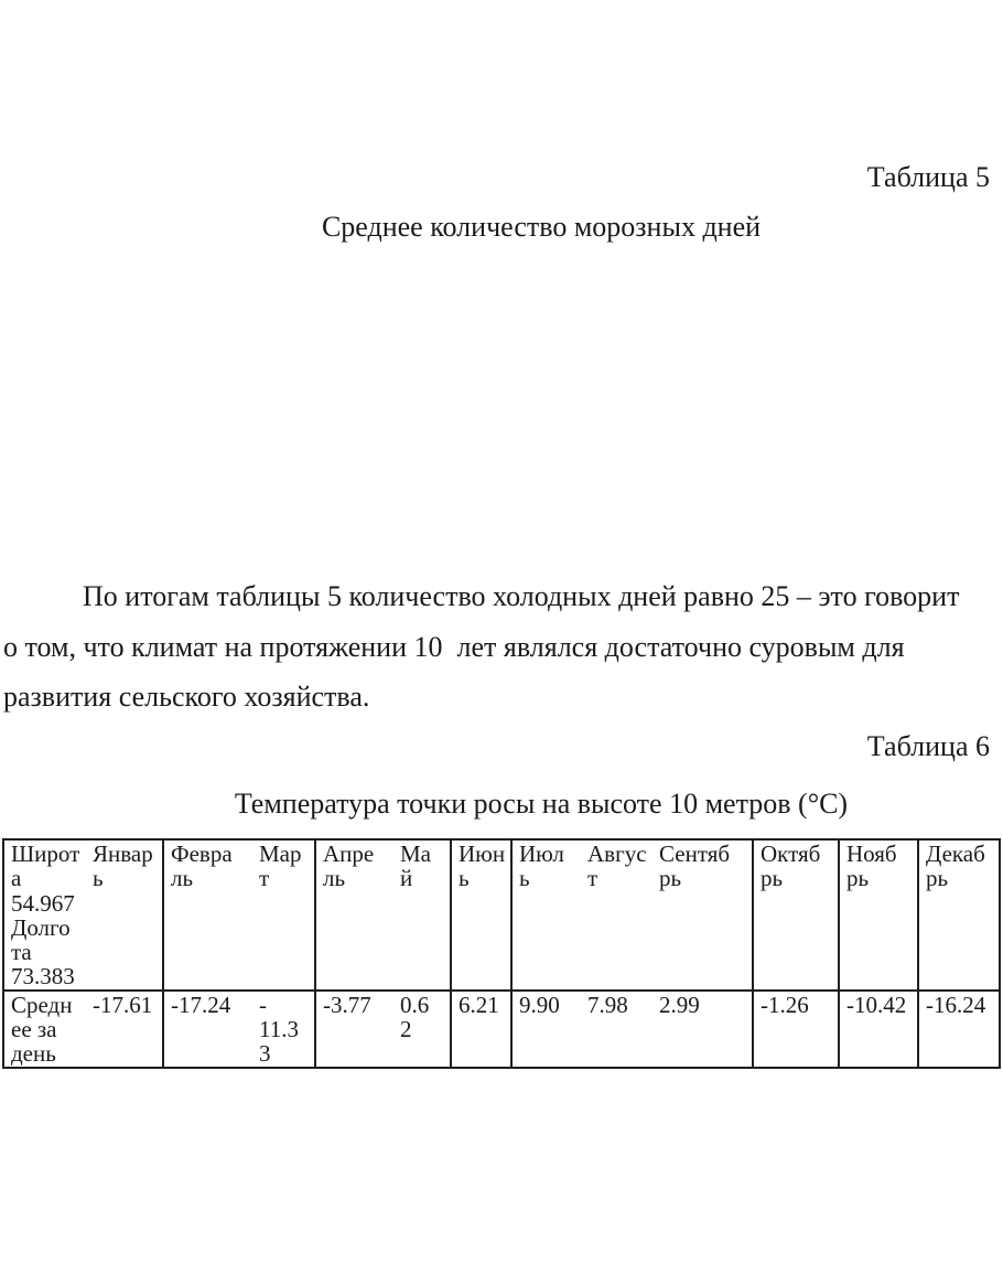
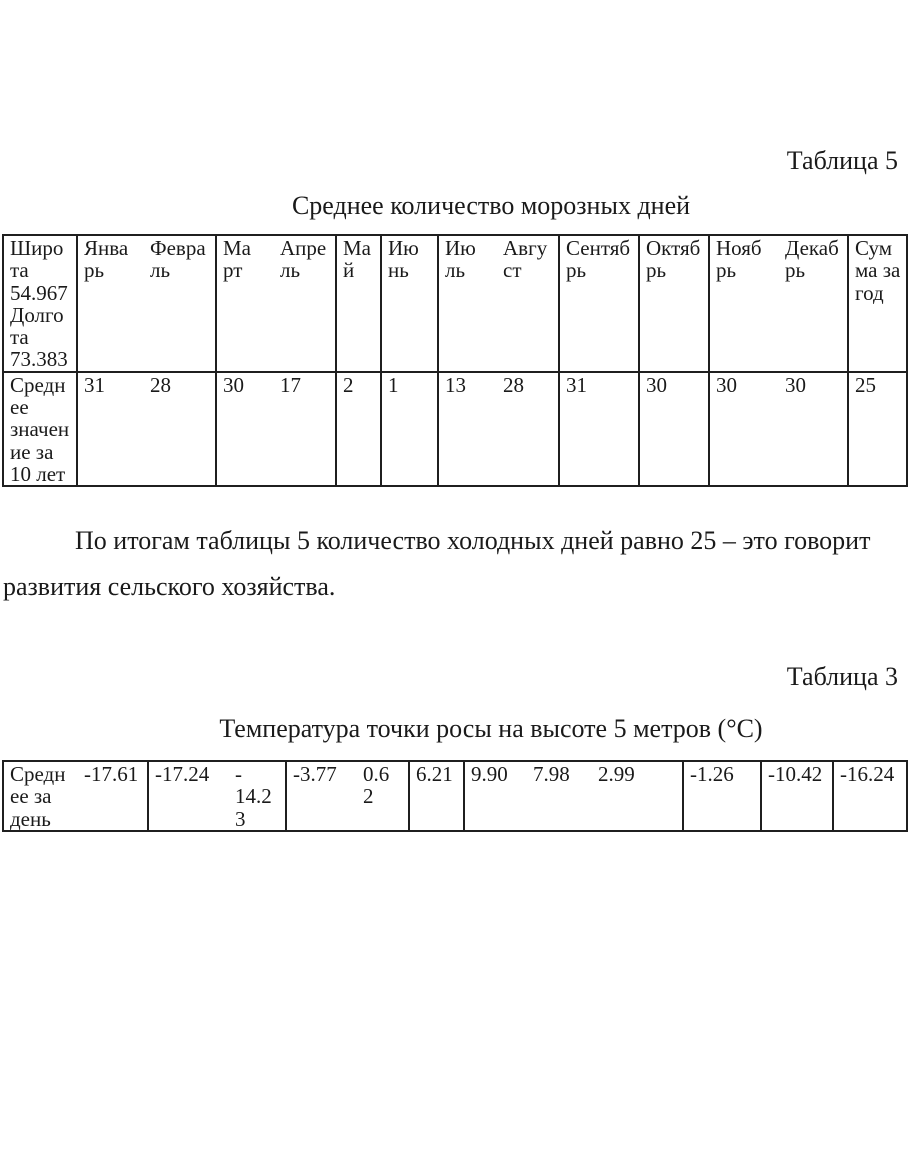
  Таблица 5
  Среднее количество морозных дней
+ Широ та 54.967 Долго та 73.383	Янва рь Февра ль	Ма рт Апре ль	Ма й	Ию нь	Ию ль Авгу ст	Сентяб рь	Октяб рь	Нояб рь Декаб рь	Сум ма за год
+ Средн ее значен ие за 10 лет	31 28	30 17	2	1	13 28	31	30	30 30	25
  По итогам таблицы 5 количество холодных дней равно 25 – это говорит
- о том, что климат на протяжении 10 лет являлся достаточно суровым для
  развития сельского хозяйства.
- Таблица 6
+ Таблица 3
- Температура точки росы на высоте 10 метров (°С)
+ Температура точки росы на высоте 5 метров (°С)
- Широт а 54.967 Долго та 73.383 Январ ь	Февра ль Мар т	Апре ль Ма й	Июн ь	Июл ь Авгус т Сентяб рь	Октяб рь	Нояб рь	Декаб рь
- Средн ее за день -17.61	-17.24 - 11.3 3	-3.77 0.6 2	6.21	9.90 7.98 2.99	-1.26	-10.42	-16.24
+ Средн ее за день -17.61	-17.24 - 14.2 3	-3.77 0.6 2	6.21	9.90 7.98 2.99	-1.26	-10.42	-16.24
